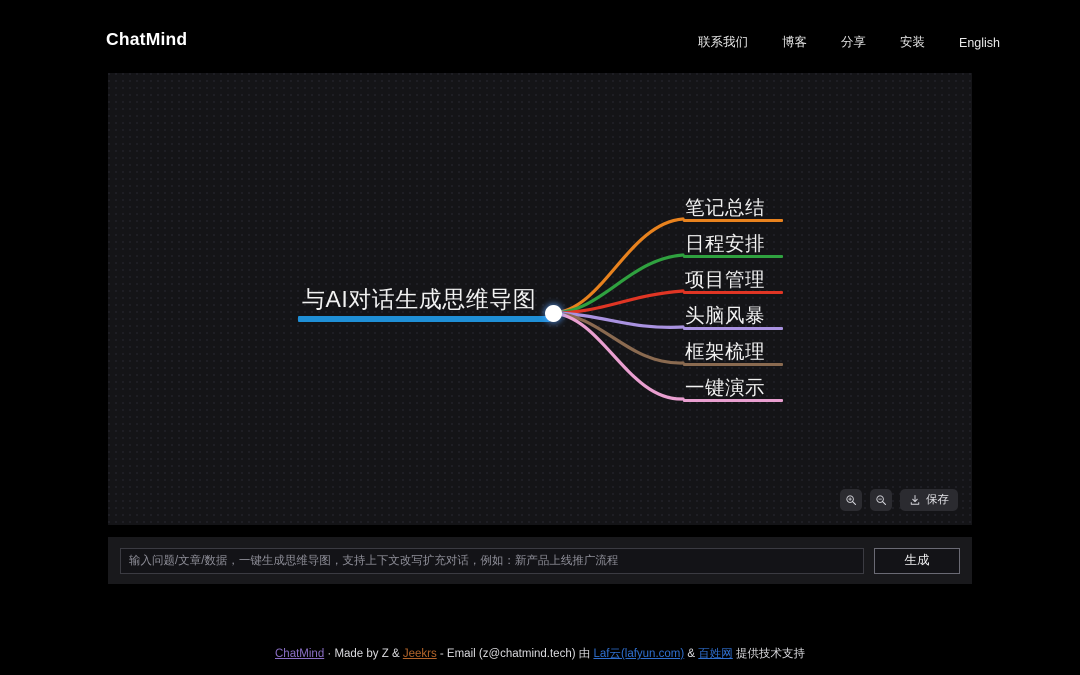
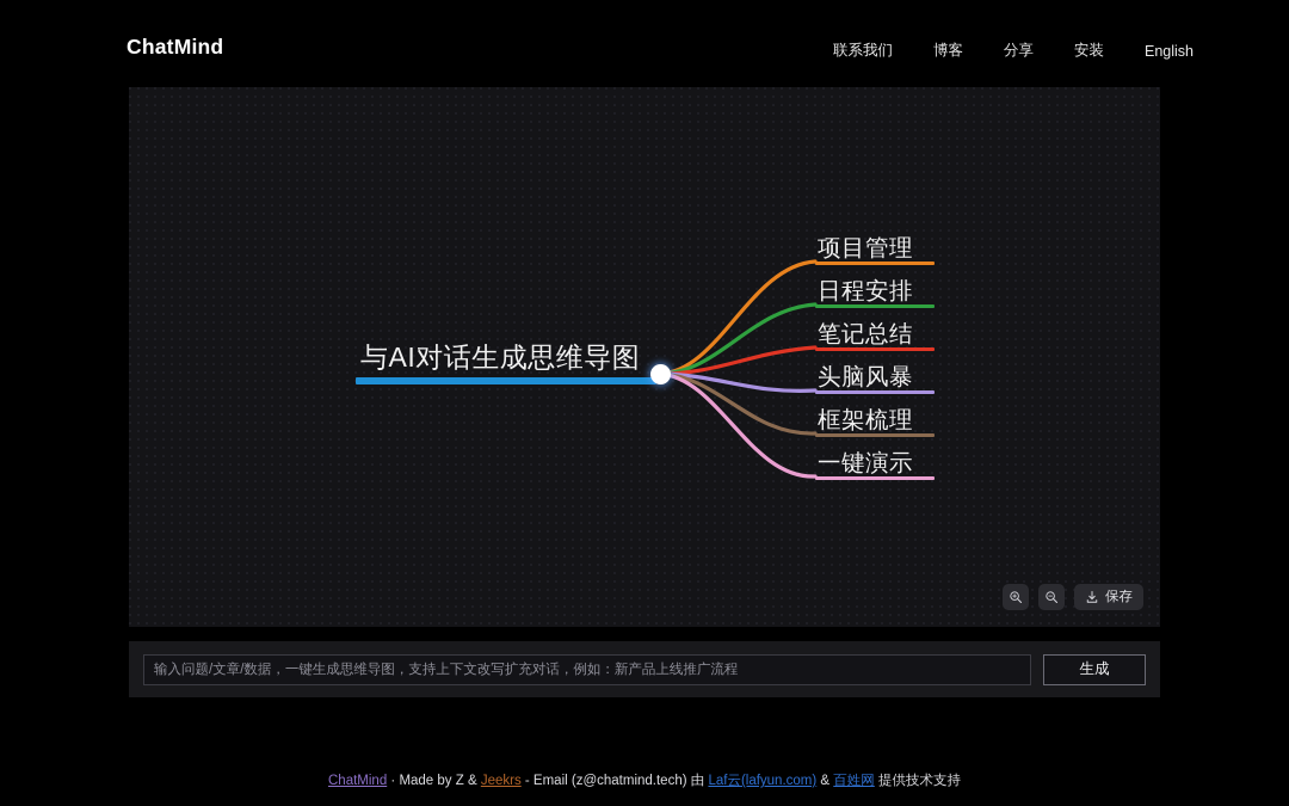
  ChatMind
  联系我们
  博客
  分享
  安装
  English
  与AI对话生成思维导图
- 笔记总结
+ 项目管理
  日程安排
- 项目管理
+ 笔记总结
  头脑风暴
  框架梳理
  一键演示
  保存
  输入问题/文章/数据，一键生成思维导图，支持上下文改写扩充对话，例如：新产品上线推广流程
  生成
  ChatMind · Made by Z & Jeekrs - Email (z@chatmind.tech) 由 Laf云(lafyun.com) & 百姓网 提供技术支持
